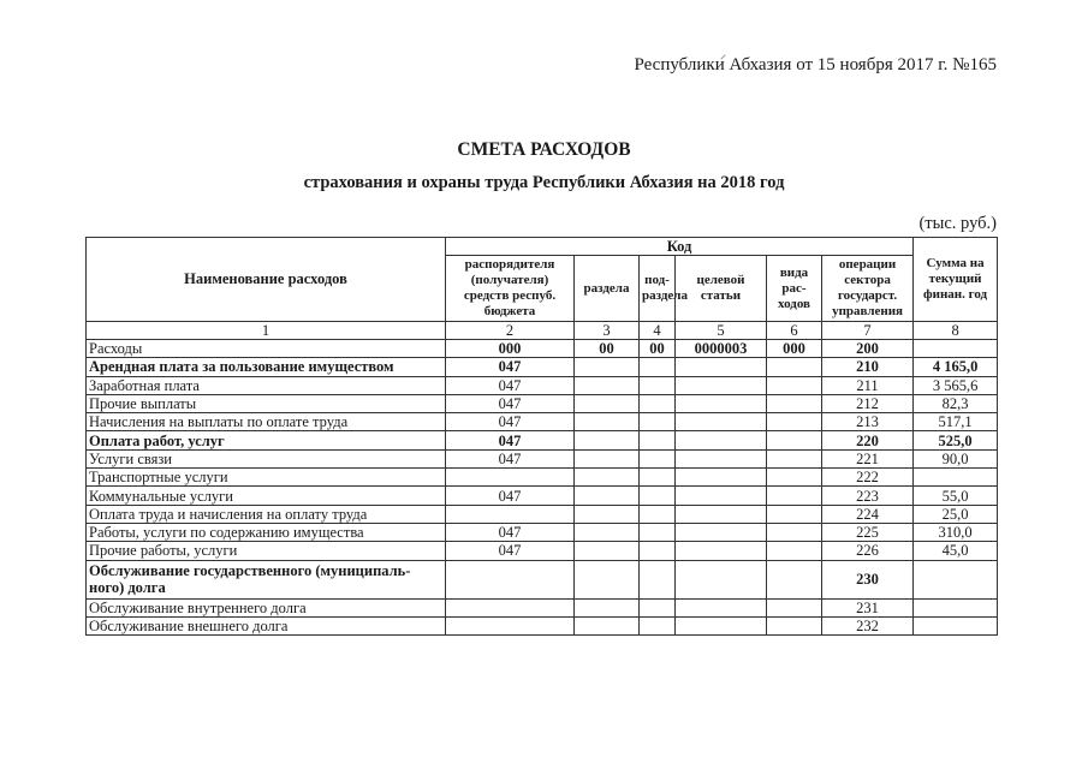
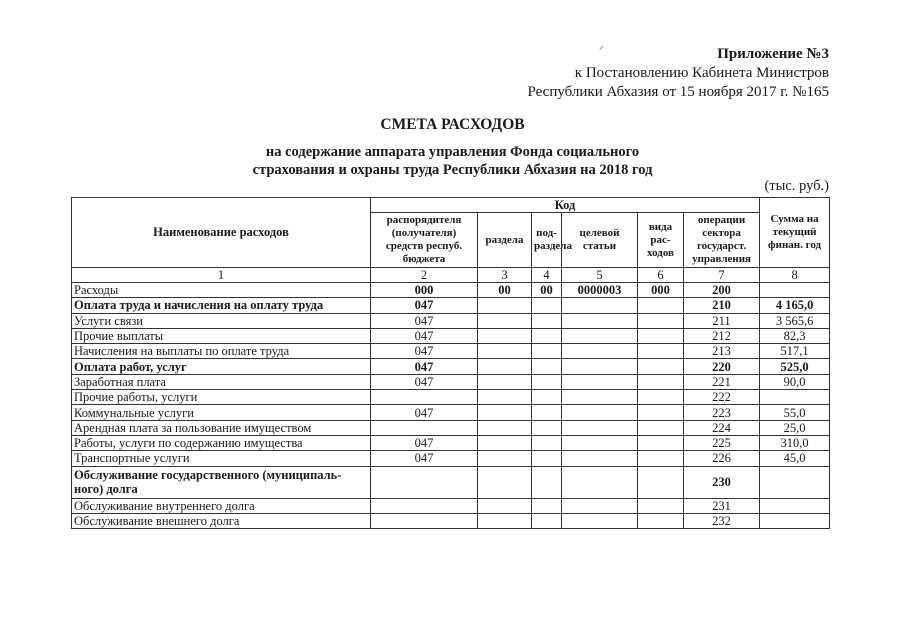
+ Приложение №3
+ к Постановлению Кабинета Министров
  Республики Абхазия от 15 ноября 2017 г. №165
  СМЕТА РАСХОДОВ
+ на содержание аппарата управления Фонда социального
  страхования и охраны труда Республики Абхазия на 2018 год
  (тыс. руб.)
  Наименование расходов	Код	Сумма на текущий финан. год
  распорядителя (получателя) средств респуб. бюджета	раздела	под-раздела	целевой статьи	вида рас-ходов	операции сектора государст. управления
  1	2	3	4	5	6	7	8
  Расходы	000	00	00	0000003	000	200
- Арендная плата за пользование имуществом	047					210	4 165,0
+ Оплата труда и начисления на оплату труда	047					210	4 165,0
- Заработная плата	047					211	3 565,6
+ Услуги связи	047					211	3 565,6
  Прочие выплаты	047					212	82,3
  Начисления на выплаты по оплате труда	047					213	517,1
  Оплата работ, услуг	047					220	525,0
- Услуги связи	047					221	90,0
+ Заработная плата	047					221	90,0
- Транспортные услуги						222
+ Прочие работы, услуги						222
  Коммунальные услуги	047					223	55,0
- Оплата труда и начисления на оплату труда						224	25,0
+ Арендная плата за пользование имуществом						224	25,0
  Работы, услуги по содержанию имущества	047					225	310,0
- Прочие работы, услуги	047					226	45,0
+ Транспортные услуги	047					226	45,0
  Обслуживание государственного (муниципаль-ного) долга						230
  Обслуживание внутреннего долга						231
  Обслуживание внешнего долга						232
